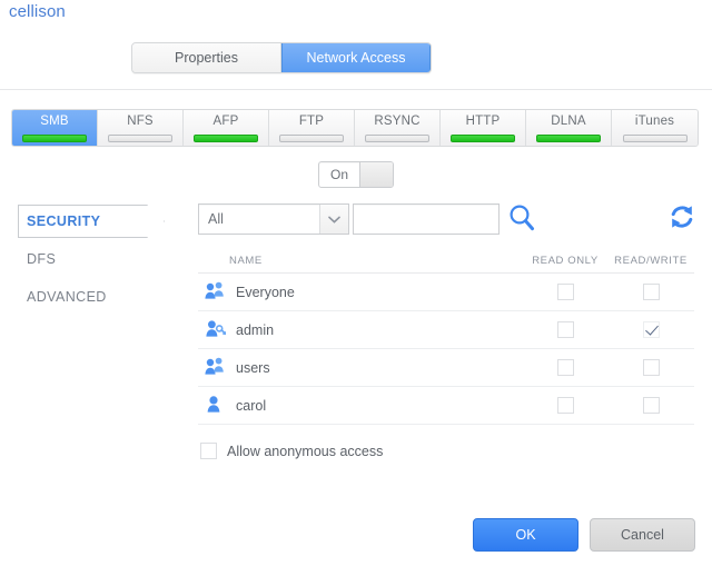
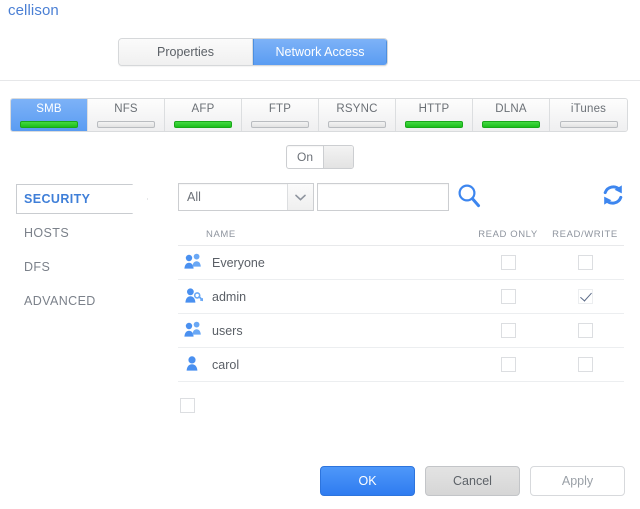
  cellison
  Properties
  Network Access
  SMB
  NFS
  AFP
  FTP
  RSYNC
  HTTP
  DLNA
  iTunes
  On
  SECURITY
+ HOSTS
  DFS
  ADVANCED
  All
  NAME
  READ ONLY
  READ/WRITE
  Everyone
  admin
  users
  carol
- Allow anonymous access
  OK
  Cancel
+ Apply
